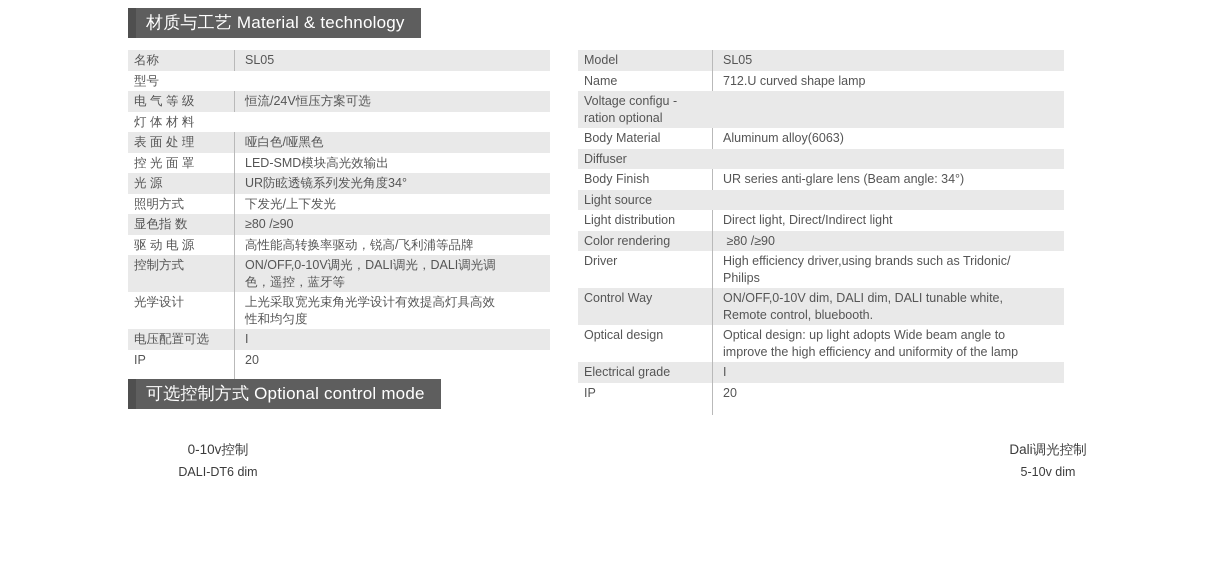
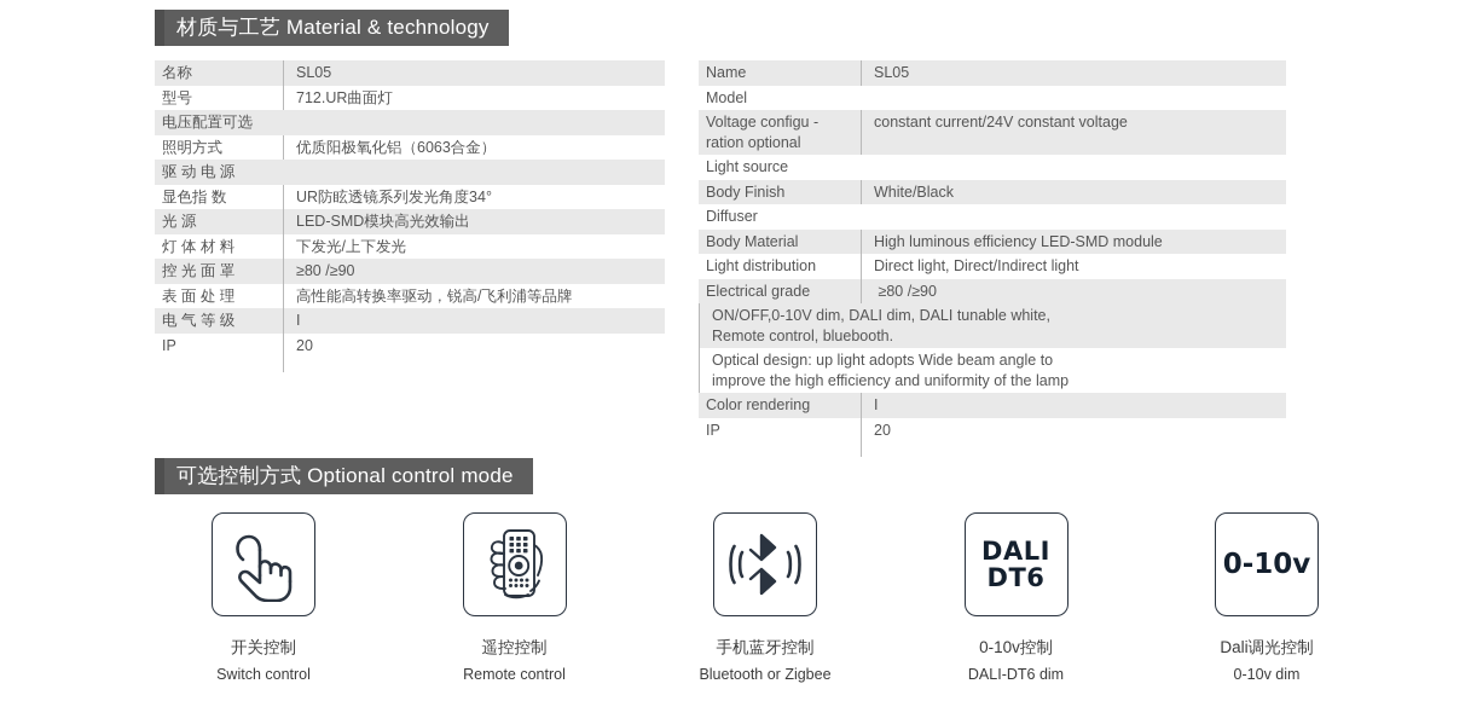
  材质与工艺 Material & technology
  名称
  SL05
  型号
+ 712.UR曲面灯
- 电 气 等 级
+ 电压配置可选
- 恒流/24V恒压方案可选
- 灯 体 材 料
+ 照明方式
+ 优质阳极氧化铝（6063合金）
- 表 面 处 理
+ 驱 动 电 源
- 哑白色/哑黑色
- 控 光 面 罩
+ 显色指 数
- LED-SMD模块高光效输出
+ UR防眩透镜系列发光角度34°
  光 源
- UR防眩透镜系列发光角度34°
+ LED-SMD模块高光效输出
- 照明方式
+ 灯 体 材 料
  下发光/上下发光
- 显色指 数
+ 控 光 面 罩
  ≥80 /≥90
- 驱 动 电 源
+ 表 面 处 理
  高性能高转换率驱动，锐高/飞利浦等品牌
- 控制方式
- ON/OFF,0-10V调光，DALI调光，DALI调光调
- 色，遥控，蓝牙等
- 光学设计
- 上光采取宽光束角光学设计有效提高灯具高效
- 性和均匀度
- 电压配置可选
+ 电 气 等 级
  I
  IP
  20
- Model
+ Name
  SL05
- Name
+ Model
- 712.U curved shape lamp
  Voltage configu -
  ration optional
+ constant current/24V constant voltage
- Body Material
+ Light source
- Aluminum alloy(6063)
- Diffuser
+ Body Finish
+ White/Black
- Body Finish
+ Diffuser
- UR series anti-glare lens (Beam angle: 34°)
- Light source
+ Body Material
+ High luminous efficiency LED-SMD module
  Light distribution
  Direct light, Direct/Indirect light
- Color rendering
+ Electrical grade
  ≥80 /≥90
- Driver
- High efficiency driver,using brands such as Tridonic/
- Philips
- Control Way
  ON/OFF,0-10V dim, DALI dim, DALI tunable white,
  Remote control, bluebooth.
- Optical design
  Optical design: up light adopts Wide beam angle to
  improve the high efficiency and uniformity of the lamp
- Electrical grade
+ Color rendering
  I
  IP
  20
  可选控制方式 Optional control mode
+ 开关控制
+ Switch control
+ 遥控控制
+ Remote control
+ 手机蓝牙控制
+ Bluetooth or Zigbee
+ DALI
+ DT6
  0-10v控制
  DALI-DT6 dim
+ 0-10v
  Dali调光控制
- 5-10v dim
+ 0-10v dim
